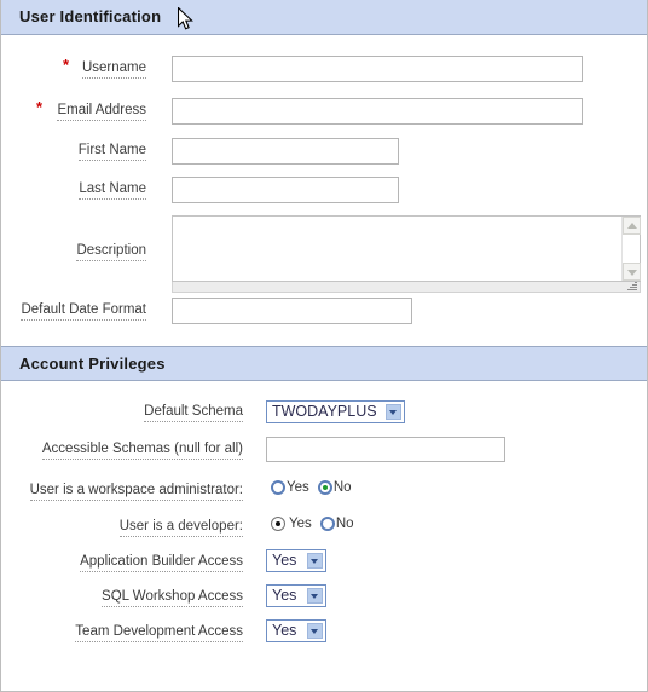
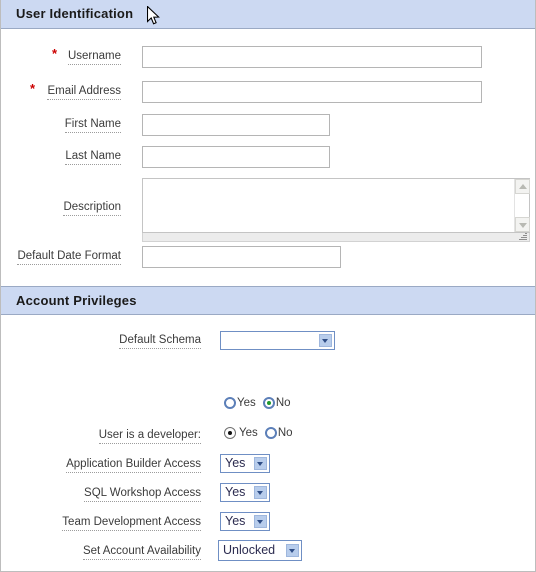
  User Identification
  Username
  *
  Email Address
  *
  First Name
  Last Name
  Description
  Default Date Format
  Account Privileges
  Default Schema
- TWODAYPLUS
- Accessible Schemas (null for all)
- User is a workspace administrator:
  Yes No
  User is a developer:
  Yes No
  Application Builder Access
  Yes
  SQL Workshop Access
  Yes
  Team Development Access
  Yes
+ Set Account Availability
+ Unlocked
